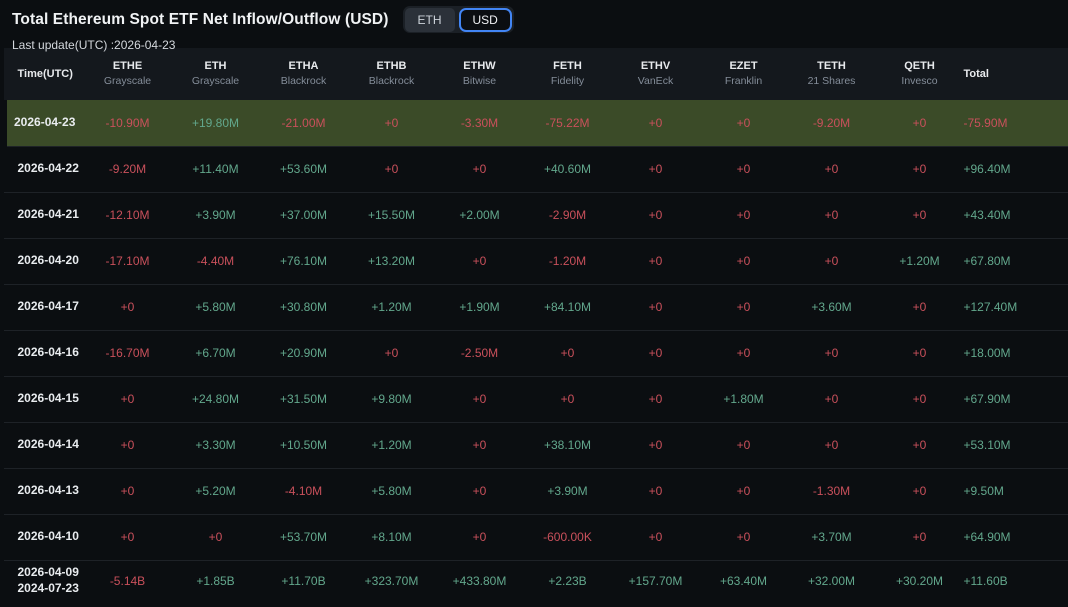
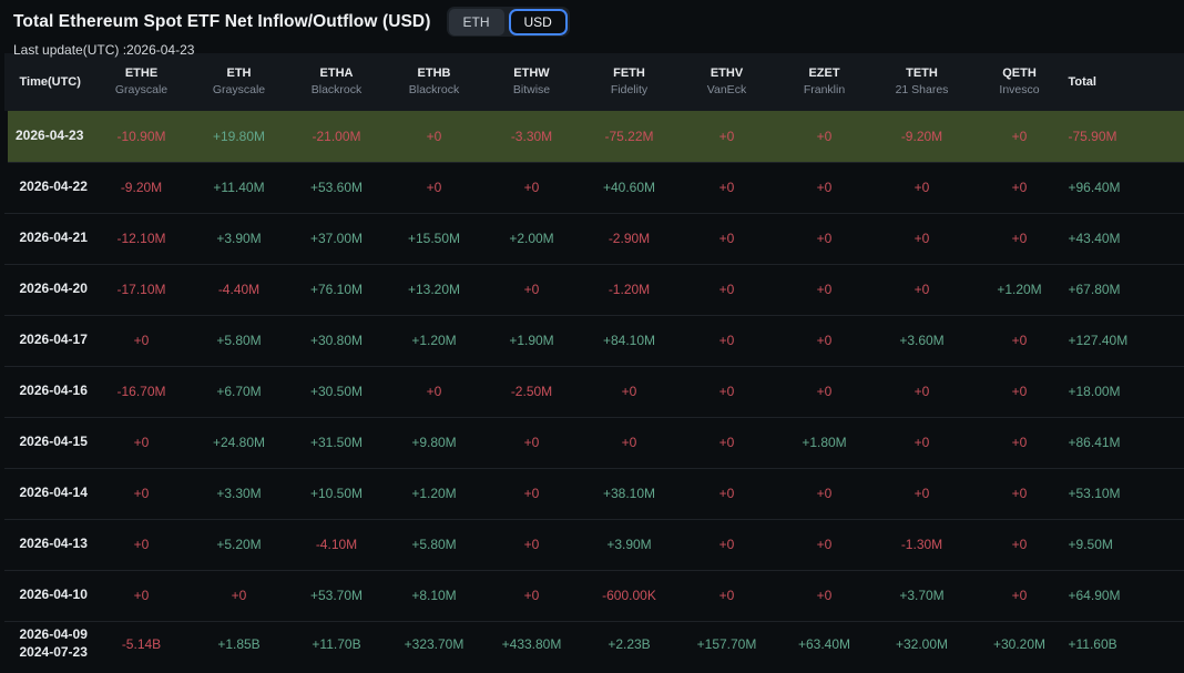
  Total Ethereum Spot ETF Net Inflow/Outflow (USD)
  ETH
  USD
  Last update(UTC) :2026-04-23
  Time(UTC)	ETHEGrayscale	ETHGrayscale	ETHABlackrock	ETHBBlackrock	ETHWBitwise	FETHFidelity	ETHVVanEck	EZETFranklin	TETH21 Shares	QETHInvesco	Total
  2026-04-23	-10.90M	+19.80M	-21.00M	+0	-3.30M	-75.22M	+0	+0	-9.20M	+0	-75.90M
  2026-04-22	-9.20M	+11.40M	+53.60M	+0	+0	+40.60M	+0	+0	+0	+0	+96.40M
  2026-04-21	-12.10M	+3.90M	+37.00M	+15.50M	+2.00M	-2.90M	+0	+0	+0	+0	+43.40M
  2026-04-20	-17.10M	-4.40M	+76.10M	+13.20M	+0	-1.20M	+0	+0	+0	+1.20M	+67.80M
  2026-04-17	+0	+5.80M	+30.80M	+1.20M	+1.90M	+84.10M	+0	+0	+3.60M	+0	+127.40M
- 2026-04-16	-16.70M	+6.70M	+20.90M	+0	-2.50M	+0	+0	+0	+0	+0	+18.00M
+ 2026-04-16	-16.70M	+6.70M	+30.50M	+0	-2.50M	+0	+0	+0	+0	+0	+18.00M
- 2026-04-15	+0	+24.80M	+31.50M	+9.80M	+0	+0	+0	+1.80M	+0	+0	+67.90M
+ 2026-04-15	+0	+24.80M	+31.50M	+9.80M	+0	+0	+0	+1.80M	+0	+0	+86.41M
  2026-04-14	+0	+3.30M	+10.50M	+1.20M	+0	+38.10M	+0	+0	+0	+0	+53.10M
  2026-04-13	+0	+5.20M	-4.10M	+5.80M	+0	+3.90M	+0	+0	-1.30M	+0	+9.50M
  2026-04-10	+0	+0	+53.70M	+8.10M	+0	-600.00K	+0	+0	+3.70M	+0	+64.90M
  2026-04-092024-07-23	-5.14B	+1.85B	+11.70B	+323.70M	+433.80M	+2.23B	+157.70M	+63.40M	+32.00M	+30.20M	+11.60B
